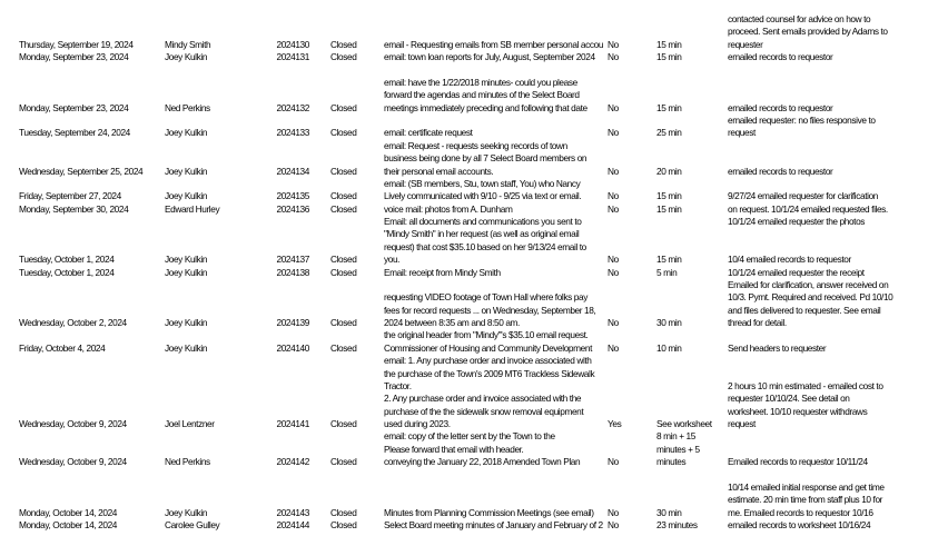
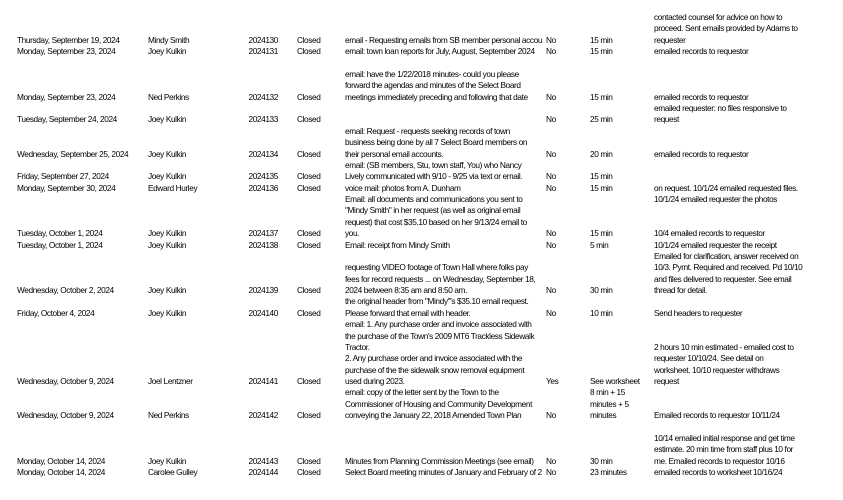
  contacted counsel for advice on how to
  proceed. Sent emails provided by Adams to
  Thursday, September 19, 2024
  Mindy Smith
  2024130
  Closed
  email - Requesting emails from SB member personal accou
  No
  15 min
  requester
  Monday, September 23, 2024
  Joey Kulkin
  2024131
  Closed
  email: town loan reports for July, August, September 2024
  No
  15 min
  emailed records to requestor
  email: have the 1/22/2018 minutes- could you please
  forward the agendas and minutes of the Select Board
  Monday, September 23, 2024
  Ned Perkins
  2024132
  Closed
  meetings immediately preceding and following that date
  No
  15 min
  emailed records to requestor
  emailed requester: no files responsive to
  Tuesday, September 24, 2024
  Joey Kulkin
  2024133
  Closed
- email: certificate request
  No
  25 min
  request
  email: Request - requests seeking records of town
  business being done by all 7 Select Board members on
  Wednesday, September 25, 2024
  Joey Kulkin
  2024134
  Closed
  their personal email accounts.
  No
  20 min
  emailed records to requestor
  email: (SB members, Stu, town staff, You) who Nancy
  Friday, September 27, 2024
  Joey Kulkin
  2024135
  Closed
  Lively communicated with 9/10 - 9/25 via text or email.
  No
  15 min
- 9/27/24 emailed requester for clarification
  Monday, September 30, 2024
  Edward Hurley
  2024136
  Closed
  voice mail: photos from A. Dunham
  No
  15 min
  on request. 10/1/24 emailed requested files.
  Email: all documents and communications you sent to
  10/1/24 emailed requester the photos
  "Mindy Smith" in her request (as well as original email
  request) that cost $35.10 based on her 9/13/24 email to
  Tuesday, October 1, 2024
  Joey Kulkin
  2024137
  Closed
  you.
  No
  15 min
  10/4 emailed records to requestor
  Tuesday, October 1, 2024
  Joey Kulkin
  2024138
  Closed
  Email: receipt from Mindy Smith
  No
  5 min
  10/1/24 emailed requester the receipt
  Emailed for clarification, answer received on
  requesting VIDEO footage of Town Hall where folks pay
  10/3. Pymt. Required and received. Pd 10/10
  fees for record requests ... on Wednesday, September 18,
  and files delivered to requester. See email
  Wednesday, October 2, 2024
  Joey Kulkin
  2024139
  Closed
  2024 between 8:35 am and 8:50 am.
  No
  30 min
  thread for detail.
  the original header from "Mindy"'s $35.10 email request.
  Friday, October 4, 2024
  Joey Kulkin
  2024140
  Closed
- Commissioner of Housing and Community Development
+ Please forward that email with header.
  No
  10 min
  Send headers to requester
  email: 1. Any purchase order and invoice associated with
  the purchase of the Town's 2009 MT6 Trackless Sidewalk
  Tractor.
  2 hours 10 min estimated - emailed cost to
  2. Any purchase order and invoice associated with the
  requester 10/10/24. See detail on
  purchase of the the sidewalk snow removal equipment
  worksheet. 10/10 requester withdraws
  Wednesday, October 9, 2024
  Joel Lentzner
  2024141
  Closed
  used during 2023.
  Yes
  See worksheet
  request
  email: copy of the letter sent by the Town to the
  8 min + 15
- Please forward that email with header.
+ Commissioner of Housing and Community Development
  minutes + 5
  Wednesday, October 9, 2024
  Ned Perkins
  2024142
  Closed
  conveying the January 22, 2018 Amended Town Plan
  No
  minutes
  Emailed records to requestor 10/11/24
  10/14 emailed initial response and get time
  estimate. 20 min time from staff plus 10 for
  Monday, October 14, 2024
  Joey Kulkin
  2024143
  Closed
  Minutes from Planning Commission Meetings (see email)
  No
  30 min
  me. Emailed records to requestor 10/16
  Monday, October 14, 2024
  Carolee Gulley
  2024144
  Closed
  Select Board meeting minutes of January and February of 2
  No
  23 minutes
  emailed records to worksheet 10/16/24
